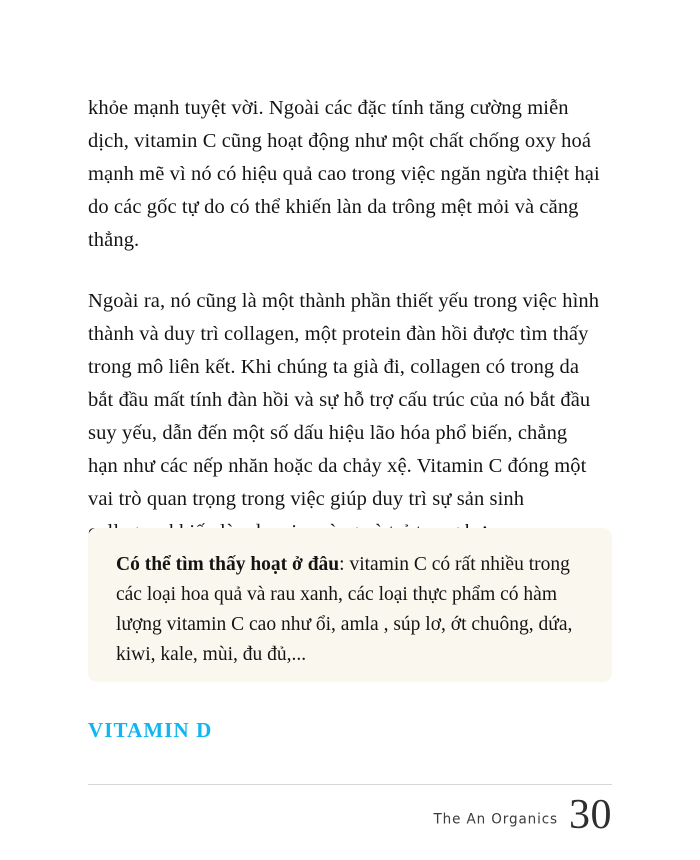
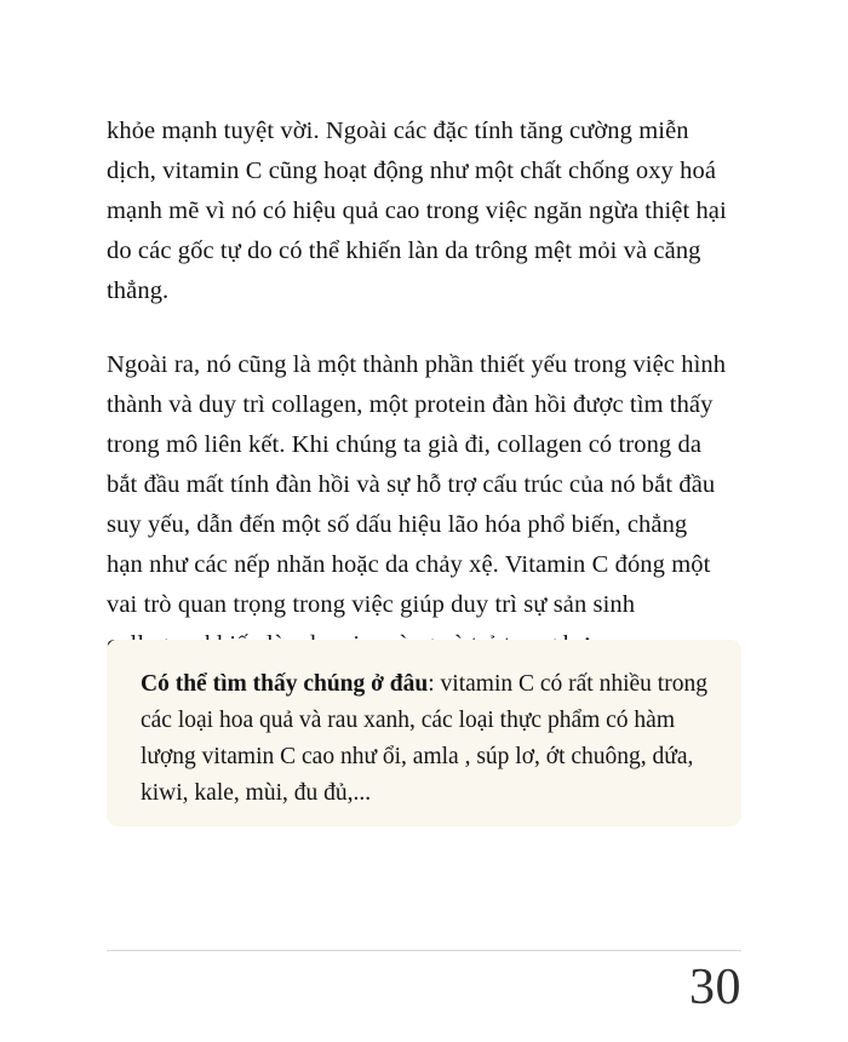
  khỏe mạnh tuyệt vời. Ngoài các đặc tính tăng cường miễn dịch, vitamin C cũng hoạt động như một chất chống oxy hoá mạnh mẽ vì nó có hiệu quả cao trong việc ngăn ngừa thiệt hại do các gốc tự do có thể khiến làn da trông mệt mỏi và căng thẳng.
  Ngoài ra, nó cũng là một thành phần thiết yếu trong việc hình thành và duy trì collagen, một protein đàn hồi được tìm thấy trong mô liên kết. Khi chúng ta già đi, collagen có trong da bắt đầu mất tính đàn hồi và sự hỗ trợ cấu trúc của nó bắt đầu suy yếu, dẫn đến một số dấu hiệu lão hóa phổ biến, chẳng hạn như các nếp nhăn hoặc da chảy xệ. Vitamin C đóng một vai trò quan trọng trong việc giúp duy trì sự sản sinh
- Có thể tìm thấy hoạt ở đâu: vitamin C có rất nhiều trong các loại hoa quả và rau xanh, các loại thực phẩm có hàm lượng vitamin C cao như ổi, amla , súp lơ, ớt chuông, dứa, kiwi, kale, mùi, đu đủ,...
+ Có thể tìm thấy chúng ở đâu: vitamin C có rất nhiều trong các loại hoa quả và rau xanh, các loại thực phẩm có hàm lượng vitamin C cao như ổi, amla , súp lơ, ớt chuông, dứa, kiwi, kale, mùi, đu đủ,...
- VITAMIN D
- The An Organics
  30
